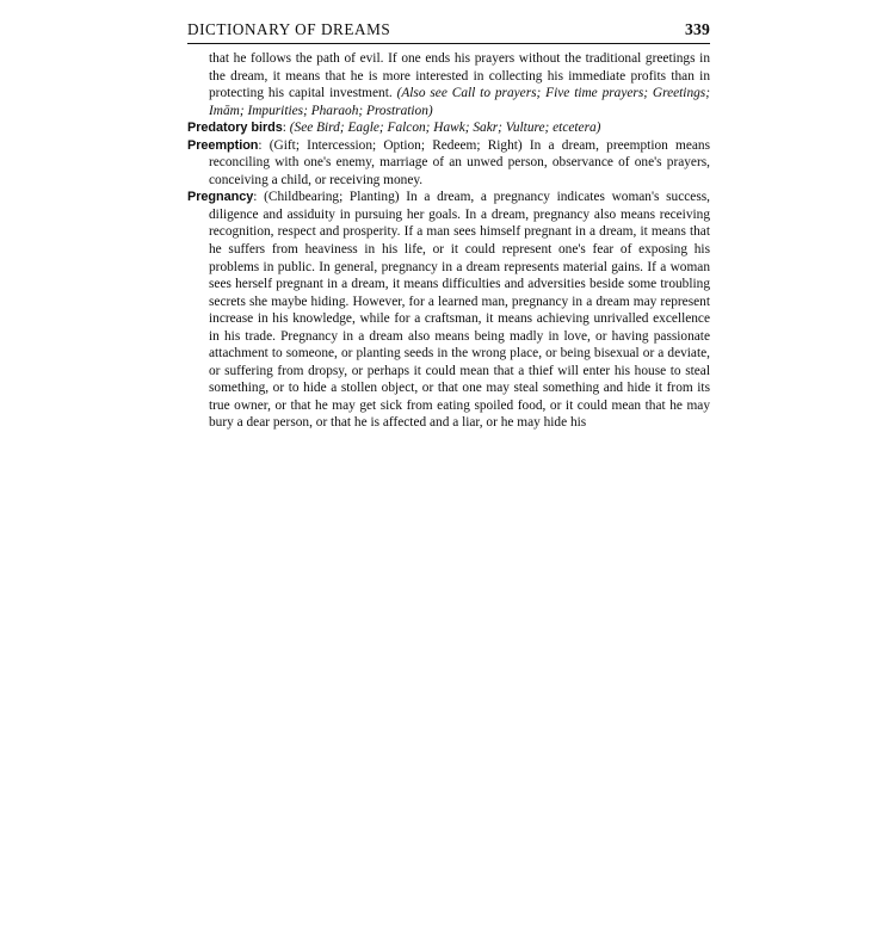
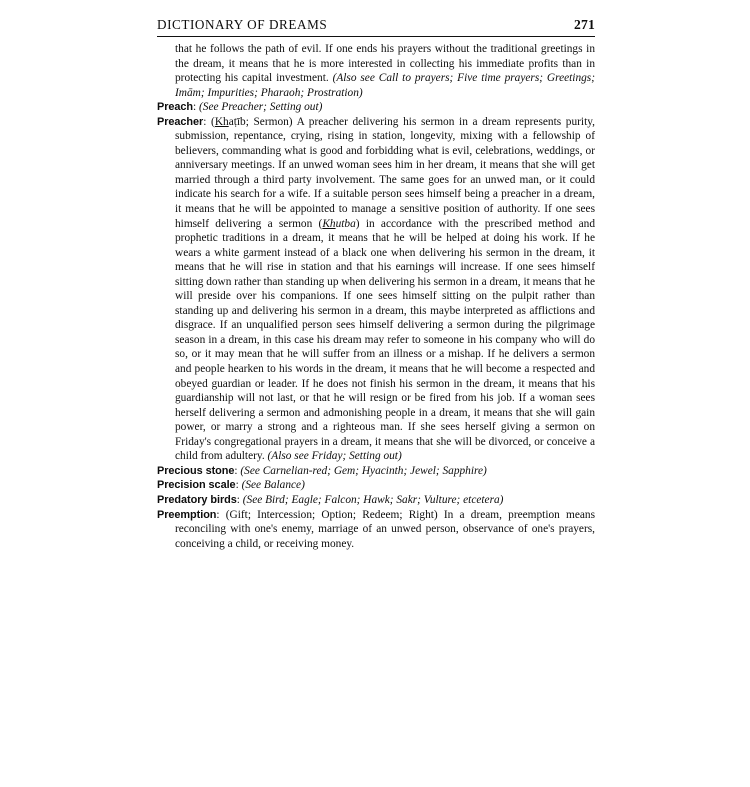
  DICTIONARY OF DREAMS
- 339
+ 271
  that he follows the path of evil. If one ends his prayers without the traditional greetings in the dream, it means that he is more interested in collecting his immediate profits than in protecting his capital investment. (Also see Call to prayers; Five time prayers; Greetings; Imām; Impurities; Pharaoh; Prostration)
+ Preach: (See Preacher; Setting out)
+ Preacher: (Khaṭīb; Sermon) A preacher delivering his sermon in a dream represents purity, submission, repentance, crying, rising in station, longevity, mixing with a fellowship of believers, commanding what is good and forbidding what is evil, celebrations, weddings, or anniversary meetings. If an unwed woman sees him in her dream, it means that she will get married through a third party involvement. The same goes for an unwed man, or it could indicate his search for a wife. If a suitable person sees himself being a preacher in a dream, it means that he will be appointed to manage a sensitive position of authority. If one sees himself delivering a sermon (Khutba) in accordance with the prescribed method and prophetic traditions in a dream, it means that he will be helped at doing his work. If he wears a white garment instead of a black one when delivering his sermon in the dream, it means that he will rise in station and that his earnings will increase. If one sees himself sitting down rather than standing up when delivering his sermon in a dream, it means that he will preside over his companions. If one sees himself sitting on the pulpit rather than standing up and delivering his sermon in a dream, this maybe interpreted as afflictions and disgrace. If an unqualified person sees himself delivering a sermon during the pilgrimage season in a dream, in this case his dream may refer to someone in his company who will do so, or it may mean that he will suffer from an illness or a mishap. If he delivers a sermon and people hearken to his words in the dream, it means that he will become a respected and obeyed guardian or leader. If he does not finish his sermon in the dream, it means that his guardianship will not last, or that he will resign or be fired from his job. If a woman sees herself delivering a sermon and admonishing people in a dream, it means that she will gain power, or marry a strong and a righteous man. If she sees herself giving a sermon on Friday's congregational prayers in a dream, it means that she will be divorced, or conceive a child from adultery. (Also see Friday; Setting out)
+ Precious stone: (See Carnelian-red; Gem; Hyacinth; Jewel; Sapphire)
+ Precision scale: (See Balance)
  Predatory birds: (See Bird; Eagle; Falcon; Hawk; Sakr; Vulture; etcetera)
  Preemption: (Gift; Intercession; Option; Redeem; Right) In a dream, preemption means reconciling with one's enemy, marriage of an unwed person, observance of one's prayers, conceiving a child, or receiving money.
- Pregnancy: (Childbearing; Planting) In a dream, a pregnancy indicates woman's success, diligence and assiduity in pursuing her goals. In a dream, pregnancy also means receiving recognition, respect and prosperity. If a man sees himself pregnant in a dream, it means that he suffers from heaviness in his life, or it could represent one's fear of exposing his problems in public. In general, pregnancy in a dream represents material gains. If a woman sees herself pregnant in a dream, it means difficulties and adversities beside some troubling secrets she maybe hiding. However, for a learned man, pregnancy in a dream may represent increase in his knowledge, while for a craftsman, it means achieving unrivalled excellence in his trade. Pregnancy in a dream also means being madly in love, or having passionate attachment to someone, or planting seeds in the wrong place, or being bisexual or a deviate, or suffering from dropsy, or perhaps it could mean that a thief will enter his house to steal something, or to hide a stollen object, or that one may steal something and hide it from its true owner, or that he may get sick from eating spoiled food, or it could mean that he may bury a dear person, or that he is affected and a liar, or he may hide his
